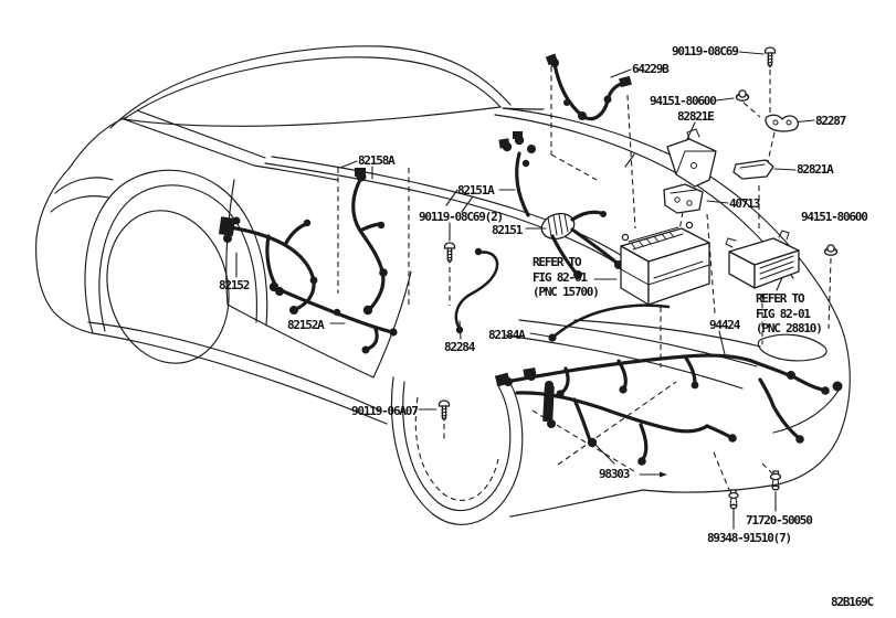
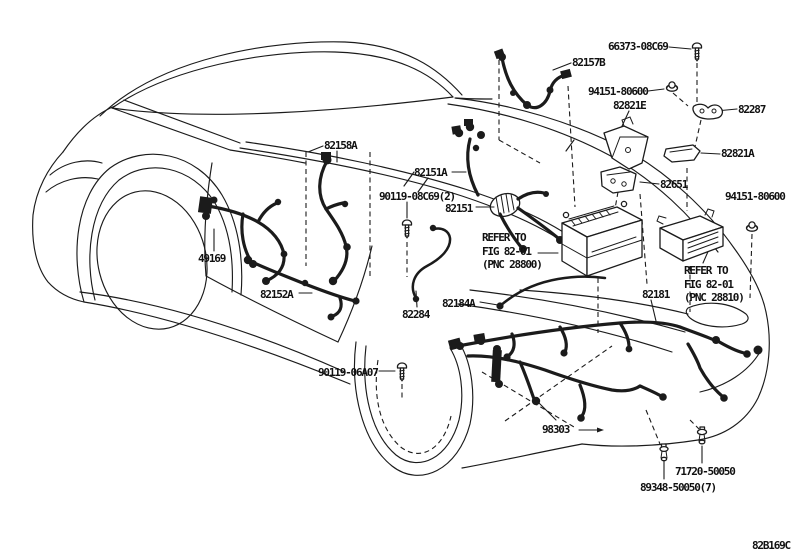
- 90119-08C69
+ 66373-08C69
- 64229B
+ 82157B
  94151-80600
  82821E
  82287
  82821A
- 40713
+ 82651
  94151-80600
  82158A
  82151A
  90119-08C69(2)
  82151
- 82152
+ 49169
  82152A
  82284
  82184A
- 94424
+ 82181
  90119-06A07
  98303
  71720-50050
- 89348-91510(7)
+ 89348-50050(7)
  REFER TO
  FIG 82-01
- (PNC 15700)
+ (PNC 28800)
  REFER TO
  FIG 82-01
  (PNC 28810)
  82B169C
